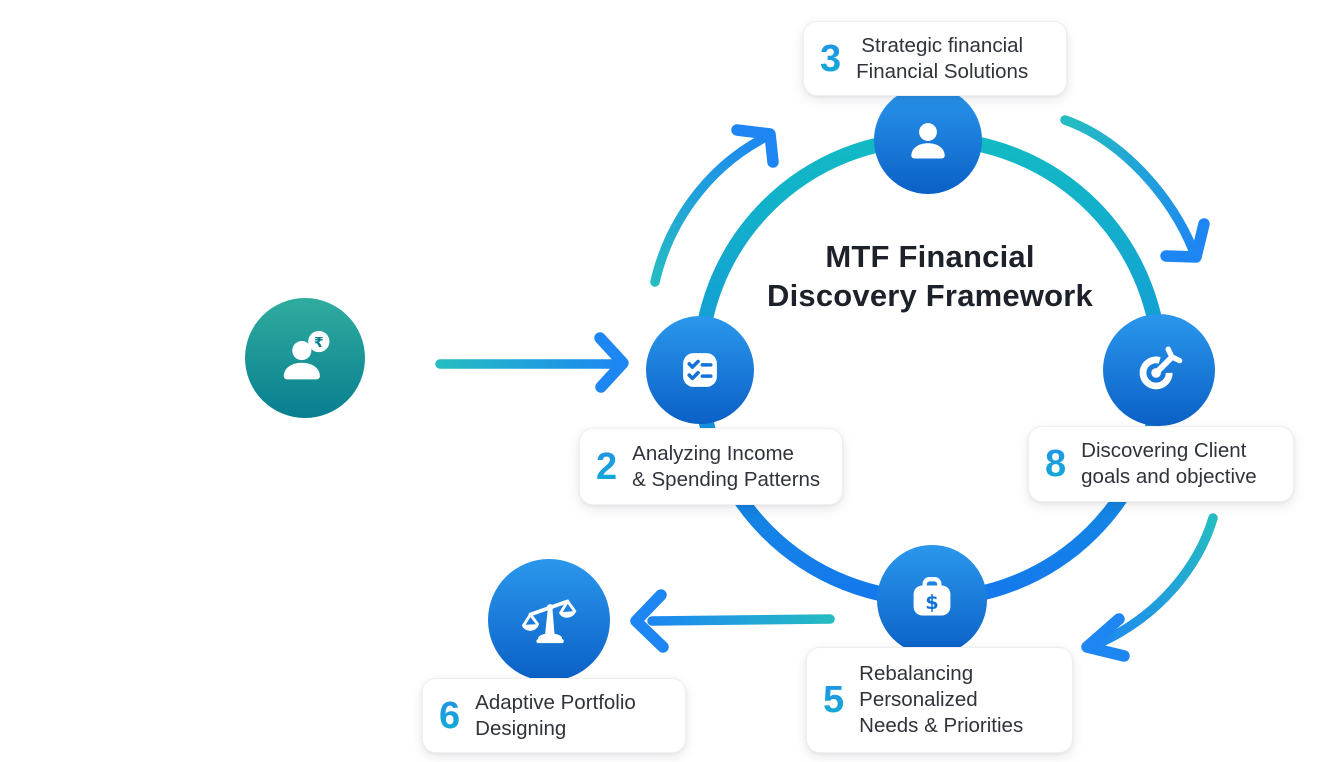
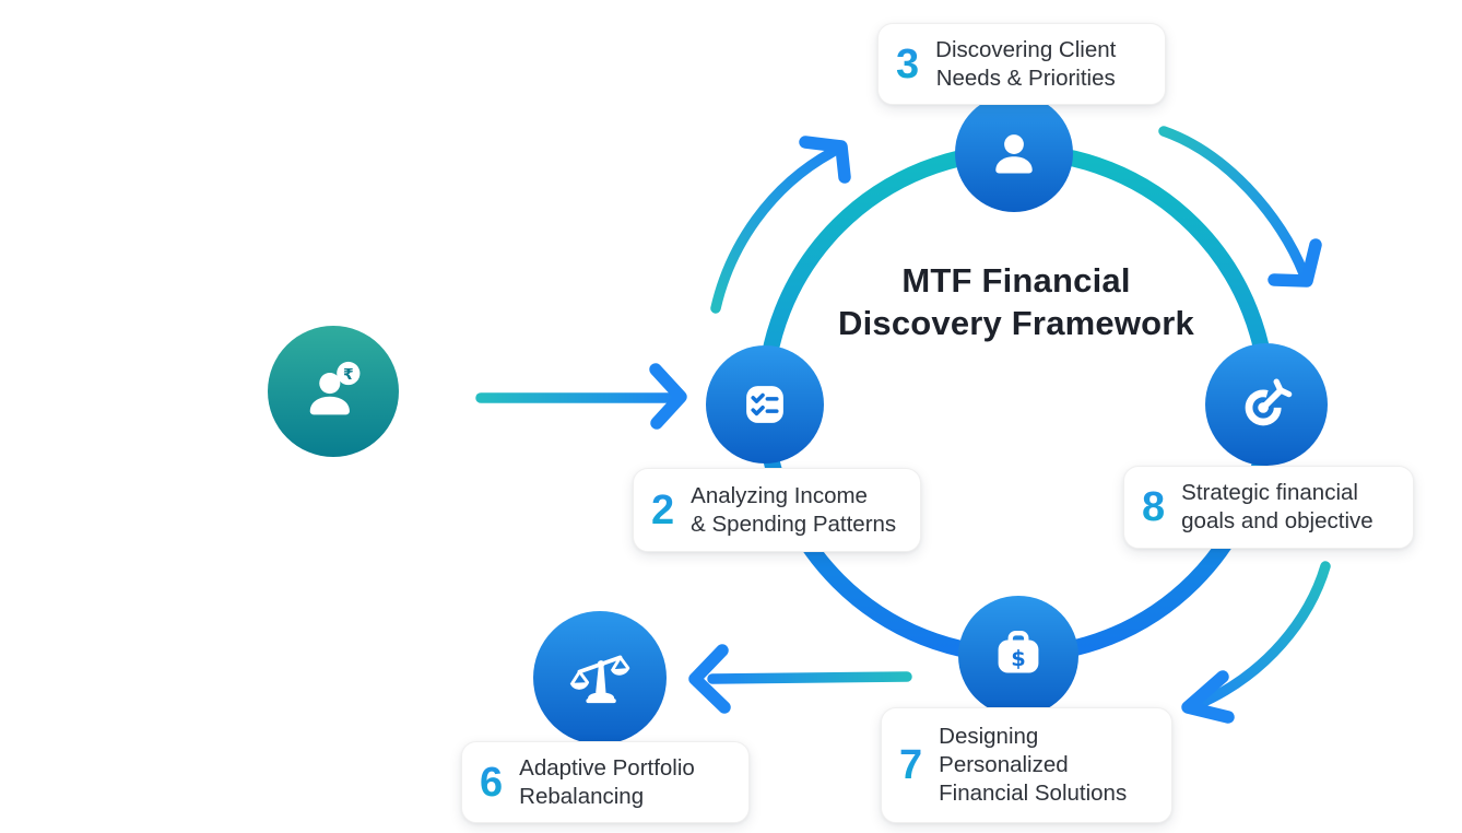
  ₹
  $
  MTF Financial
  Discovery Framework
  2
  Analyzing Income
  & Spending Patterns
  3
- Strategic financial
+ Discovering Client
- Financial Solutions
+ Needs & Priorities
  8
- Discovering Client
+ Strategic financial
  goals and objective
- 5
+ 7
- Rebalancing
+ Designing
  Personalized
- Needs & Priorities
+ Financial Solutions
  6
  Adaptive Portfolio
- Designing
+ Rebalancing
